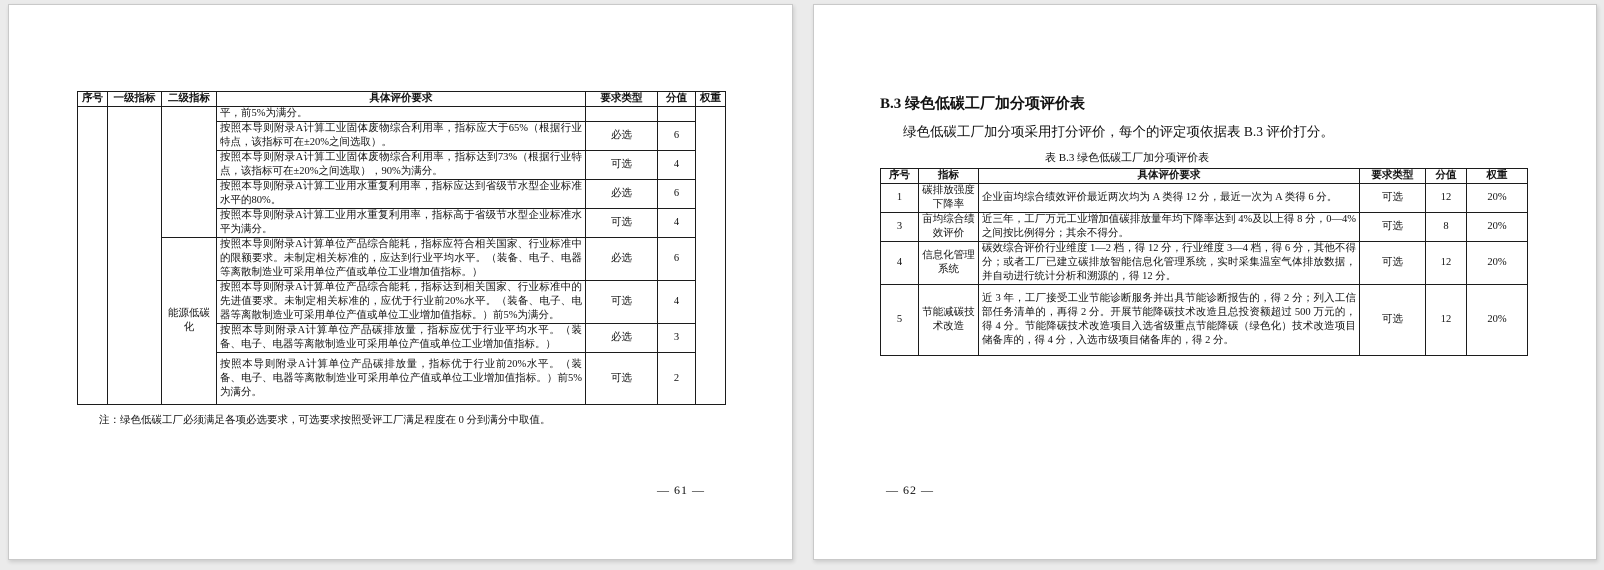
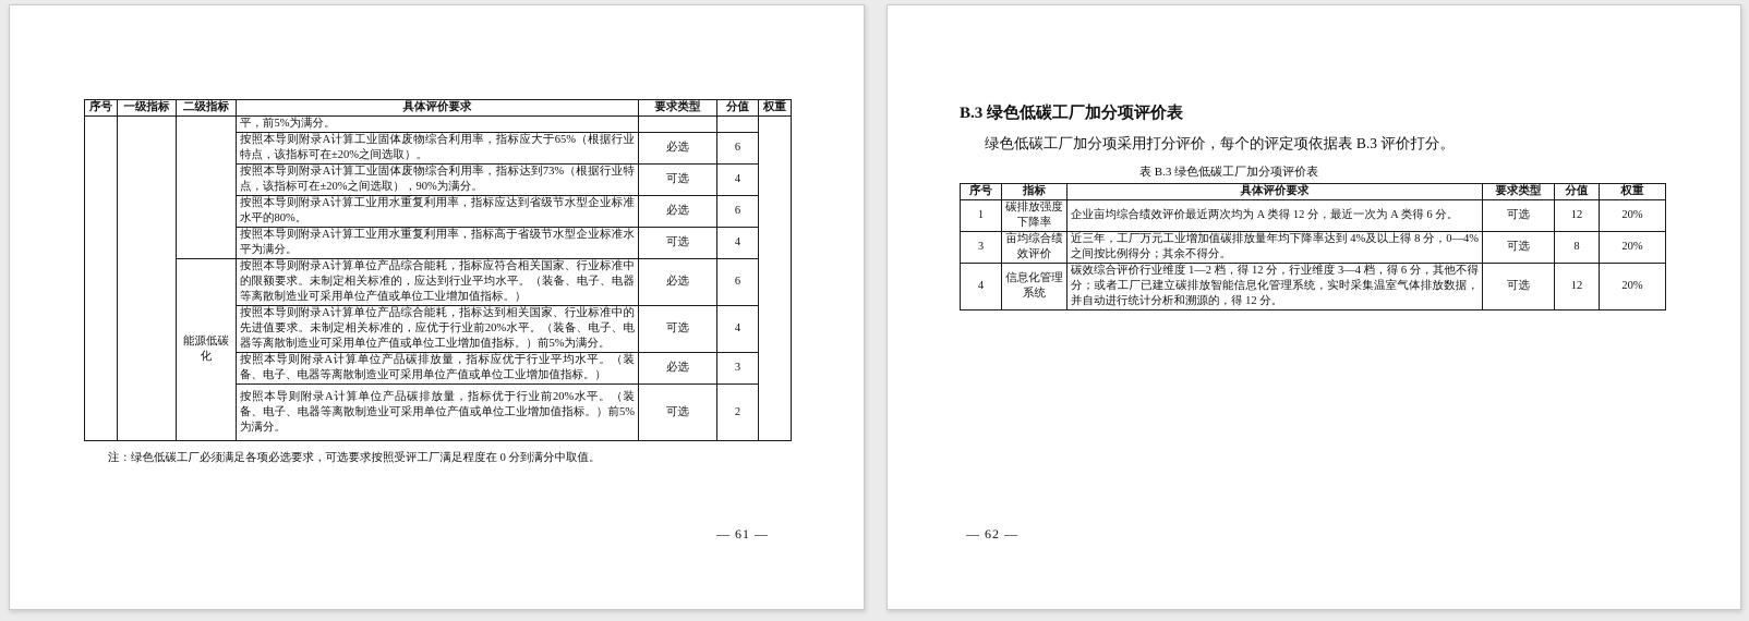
  序号	一级指标	二级指标	具体评价要求	要求类型	分值	权重
  			平，前5%为满分。
  按照本导则附录A计算工业固体废物综合利用率，指标应大于65%（根据行业特点，该指标可在±20%之间选取）。	必选	6
  按照本导则附录A计算工业固体废物综合利用率，指标达到73%（根据行业特点，该指标可在±20%之间选取），90%为满分。	可选	4
  按照本导则附录A计算工业用水重复利用率，指标应达到省级节水型企业标准水平的80%。	必选	6
  按照本导则附录A计算工业用水重复利用率，指标高于省级节水型企业标准水平为满分。	可选	4
  能源低碳化	按照本导则附录A计算单位产品综合能耗，指标应符合相关国家、行业标准中的限额要求。未制定相关标准的，应达到行业平均水平。（装备、电子、电器等离散制造业可采用单位产值或单位工业增加值指标。）	必选	6
  按照本导则附录A计算单位产品综合能耗，指标达到相关国家、行业标准中的先进值要求。未制定相关标准的，应优于行业前20%水平。（装备、电子、电器等离散制造业可采用单位产值或单位工业增加值指标。）前5%为满分。	可选	4
  按照本导则附录A计算单位产品碳排放量，指标应优于行业平均水平。（装备、电子、电器等离散制造业可采用单位产值或单位工业增加值指标。）	必选	3
  按照本导则附录A计算单位产品碳排放量，指标优于行业前20%水平。（装备、电子、电器等离散制造业可采用单位产值或单位工业增加值指标。）前5%为满分。	可选	2
  注：绿色低碳工厂必须满足各项必选要求，可选要求按照受评工厂满足程度在 0 分到满分中取值。
  — 61 —
  B.3 绿色低碳工厂加分项评价表
  绿色低碳工厂加分项采用打分评价，每个的评定项依据表 B.3 评价打分。
  表 B.3 绿色低碳工厂加分项评价表
  序号	指标	具体评价要求	要求类型	分值	权重
  1	碳排放强度下降率	企业亩均综合绩效评价最近两次均为 A 类得 12 分，最近一次为 A 类得 6 分。	可选	12	20%
  3	亩均综合绩效评价	近三年，工厂万元工业增加值碳排放量年均下降率达到 4%及以上得 8 分，0—4%之间按比例得分；其余不得分。	可选	8	20%
  4	信息化管理系统	碳效综合评价行业维度 1—2 档，得 12 分，行业维度 3—4 档，得 6 分，其他不得分；或者工厂已建立碳排放智能信息化管理系统，实时采集温室气体排放数据，并自动进行统计分析和溯源的，得 12 分。	可选	12	20%
- 5	节能减碳技术改造	近 3 年，工厂接受工业节能诊断服务并出具节能诊断报告的，得 2 分；列入工信部任务清单的，再得 2 分。开展节能降碳技术改造且总投资额超过 500 万元的，得 4 分。节能降碳技术改造项目入选省级重点节能降碳（绿色化）技术改造项目储备库的，得 4 分，入选市级项目储备库的，得 2 分。	可选	12	20%
  — 62 —
